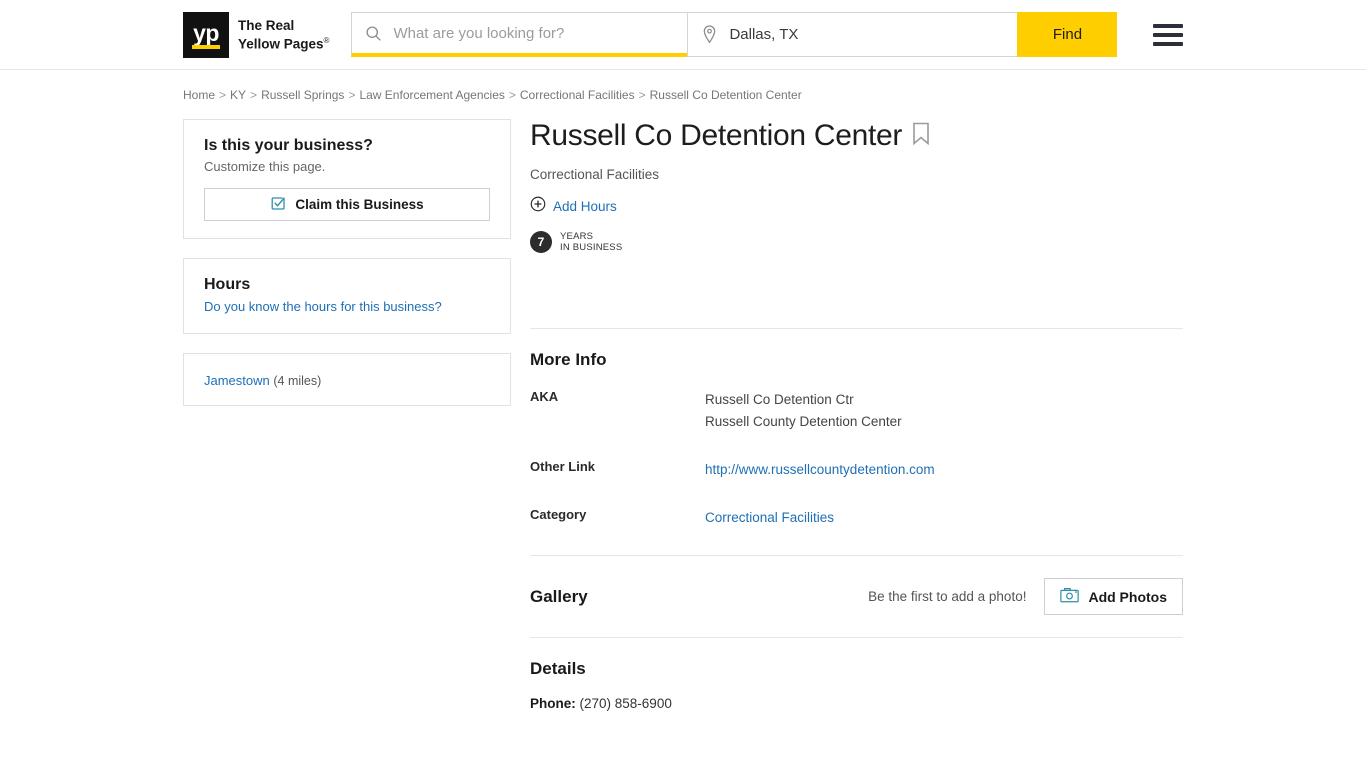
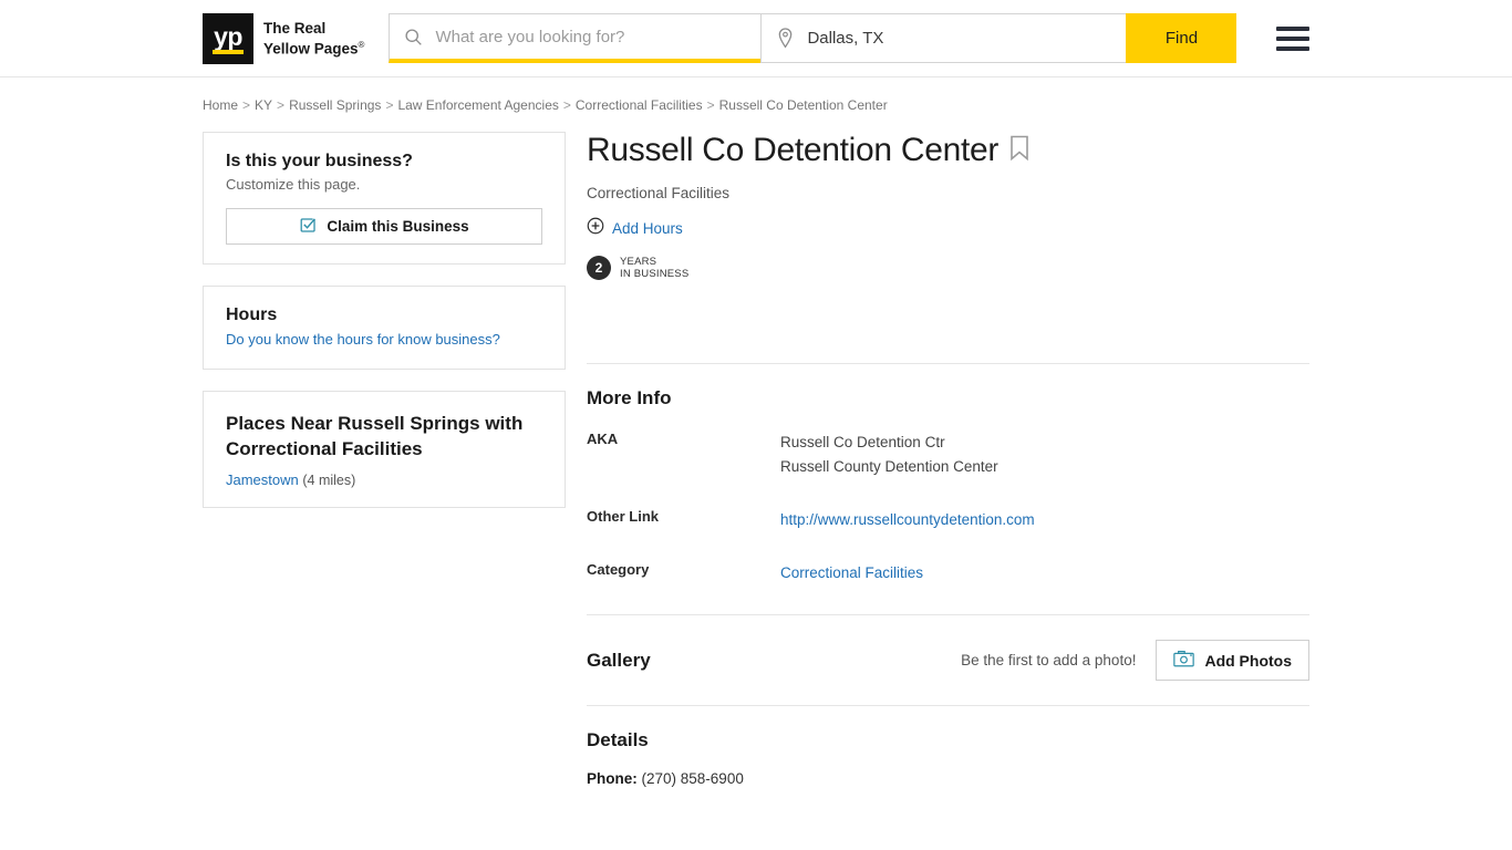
  yp
  The Real
  Yellow Pages®
  What are you looking for?
  Dallas, TX
  Find
  Home > KY > Russell Springs > Law Enforcement Agencies > Correctional Facilities > Russell Co Detention Center
  Is this your business?
  Customize this page.
  Claim this Business
  Hours
- Do you know the hours for this business?
+ Do you know the hours for know business?
+ Places Near Russell Springs with Correctional Facilities
  Jamestown (4 miles)
  Russell Co Detention Center
  Correctional Facilities
  Add Hours
- 7
+ 2
  YEARS
  IN BUSINESS
  More Info
  AKA	Russell Co Detention CtrRussell County Detention Center
  Other Link	http://www.russellcountydetention.com
  Category	Correctional Facilities
  Gallery
  Be the first to add a photo!
  Add Photos
  Details
  Phone: (270) 858-6900
